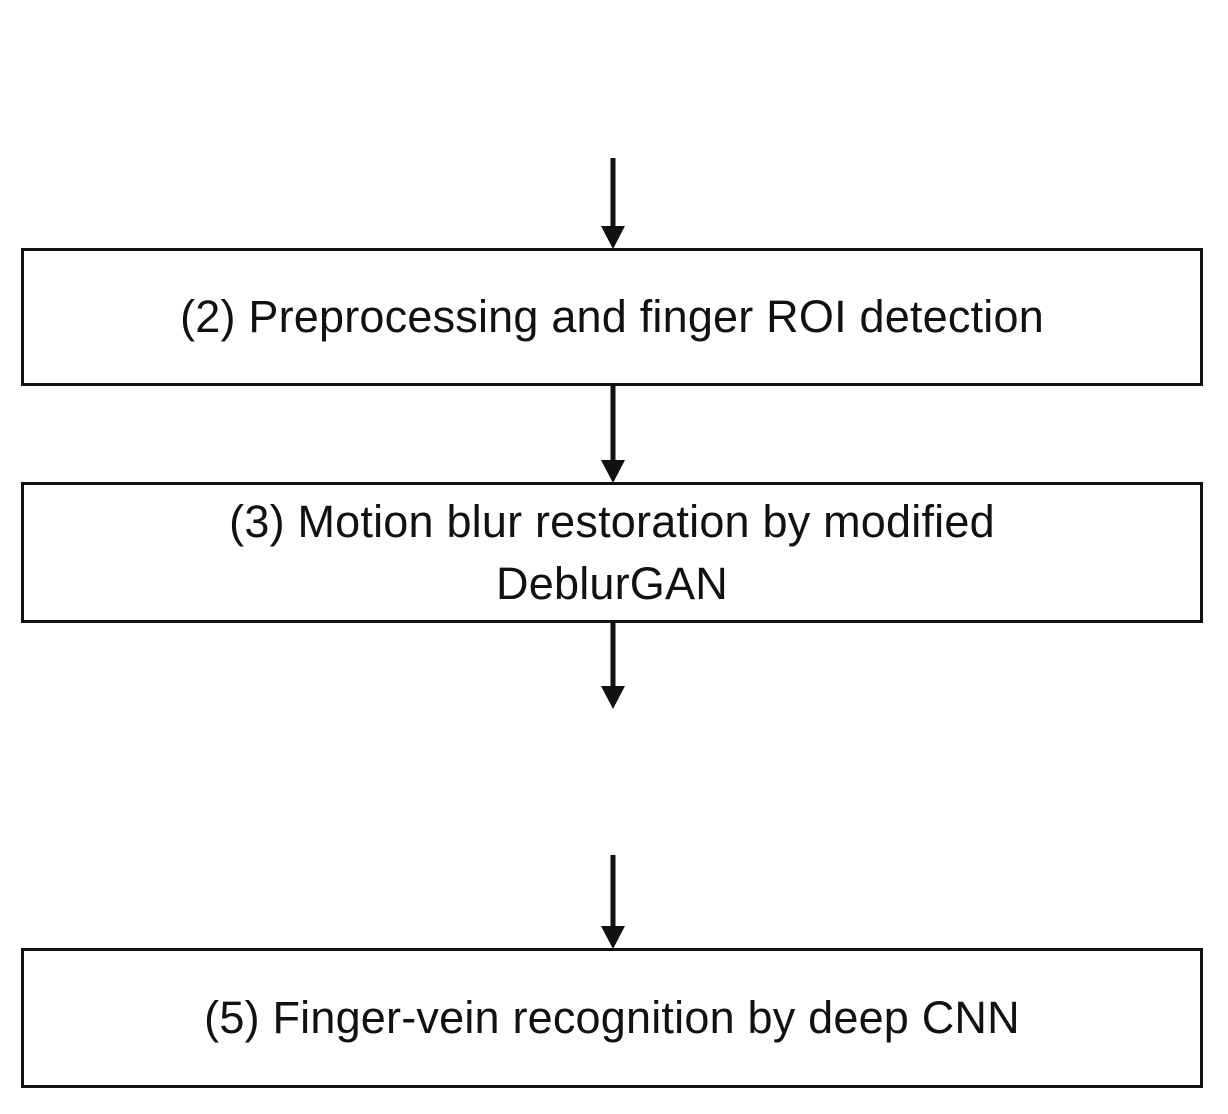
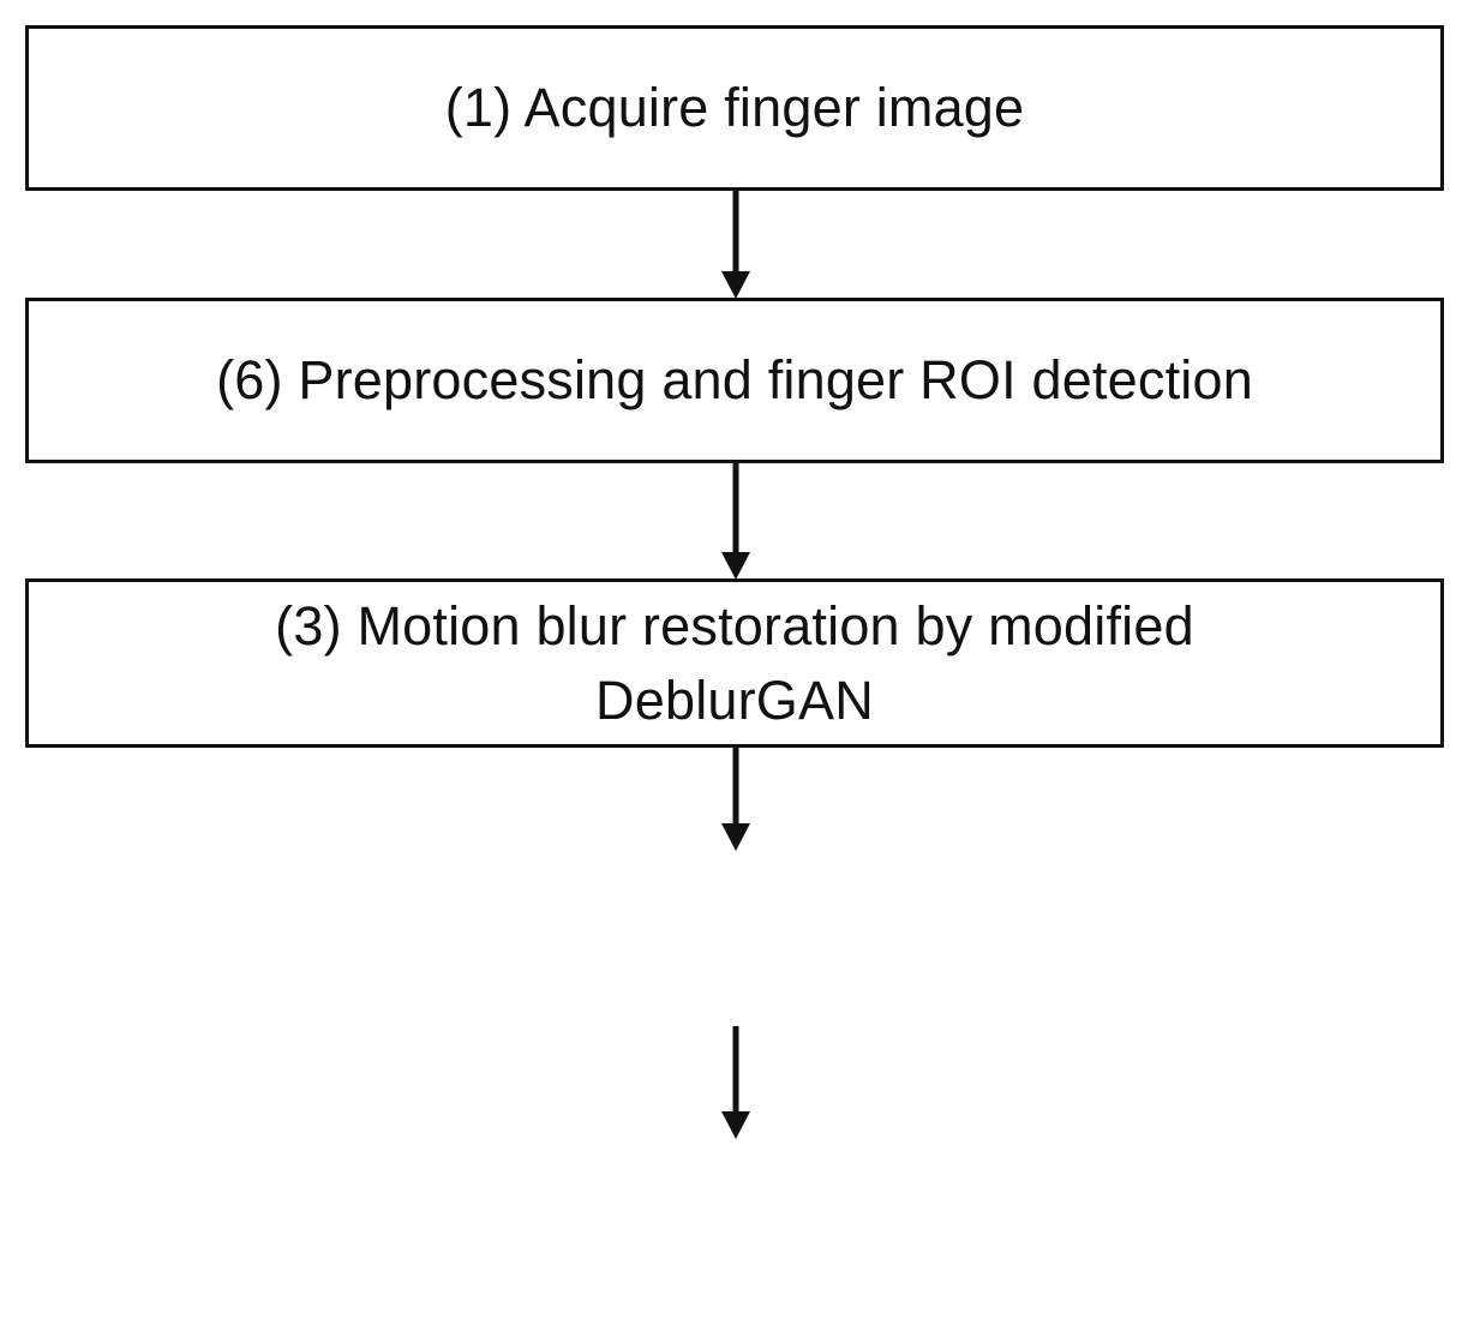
+ (1) Acquire finger image
- (2) Preprocessing and finger ROI detection
+ (6) Preprocessing and finger ROI detection
  (3) Motion blur restoration by modified
  DeblurGAN
- (5) Finger-vein recognition by deep CNN
